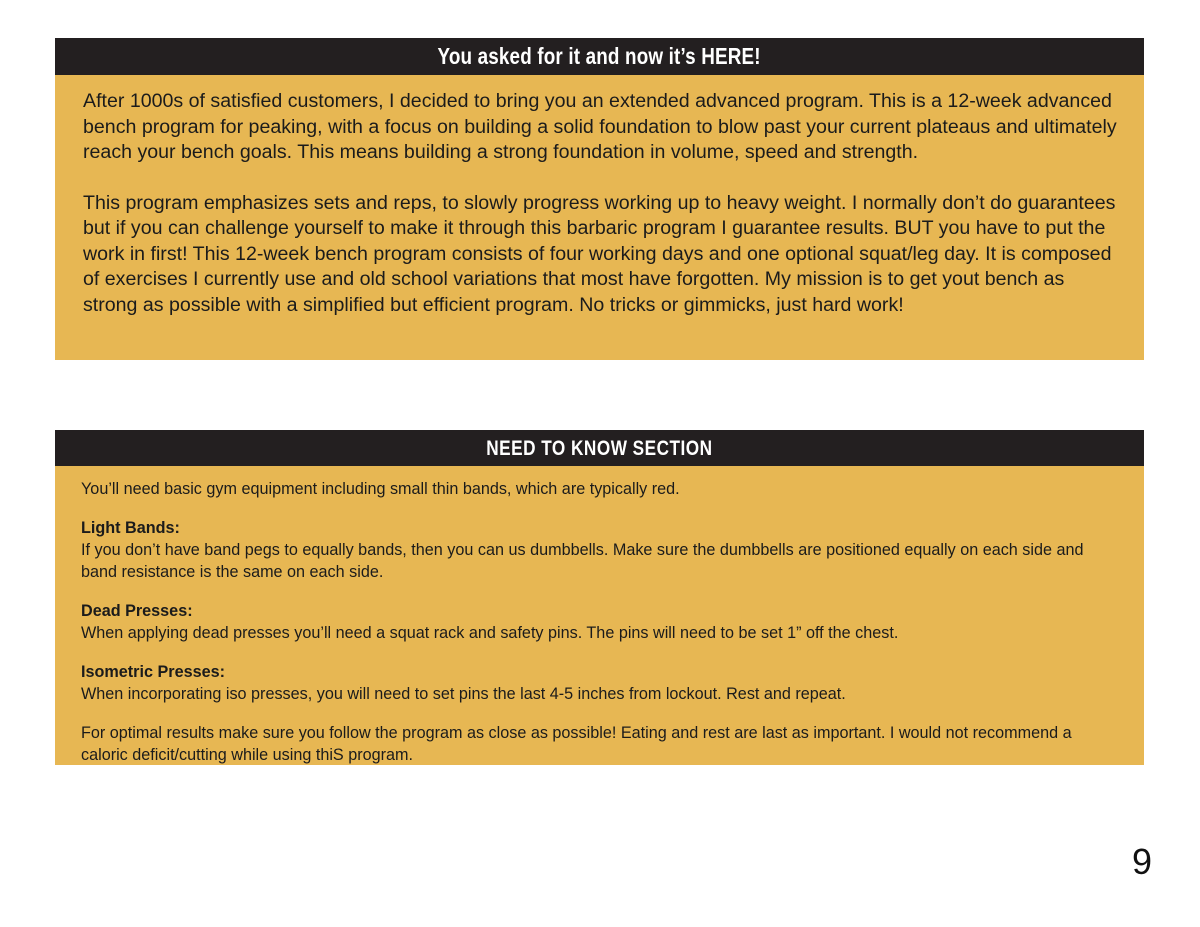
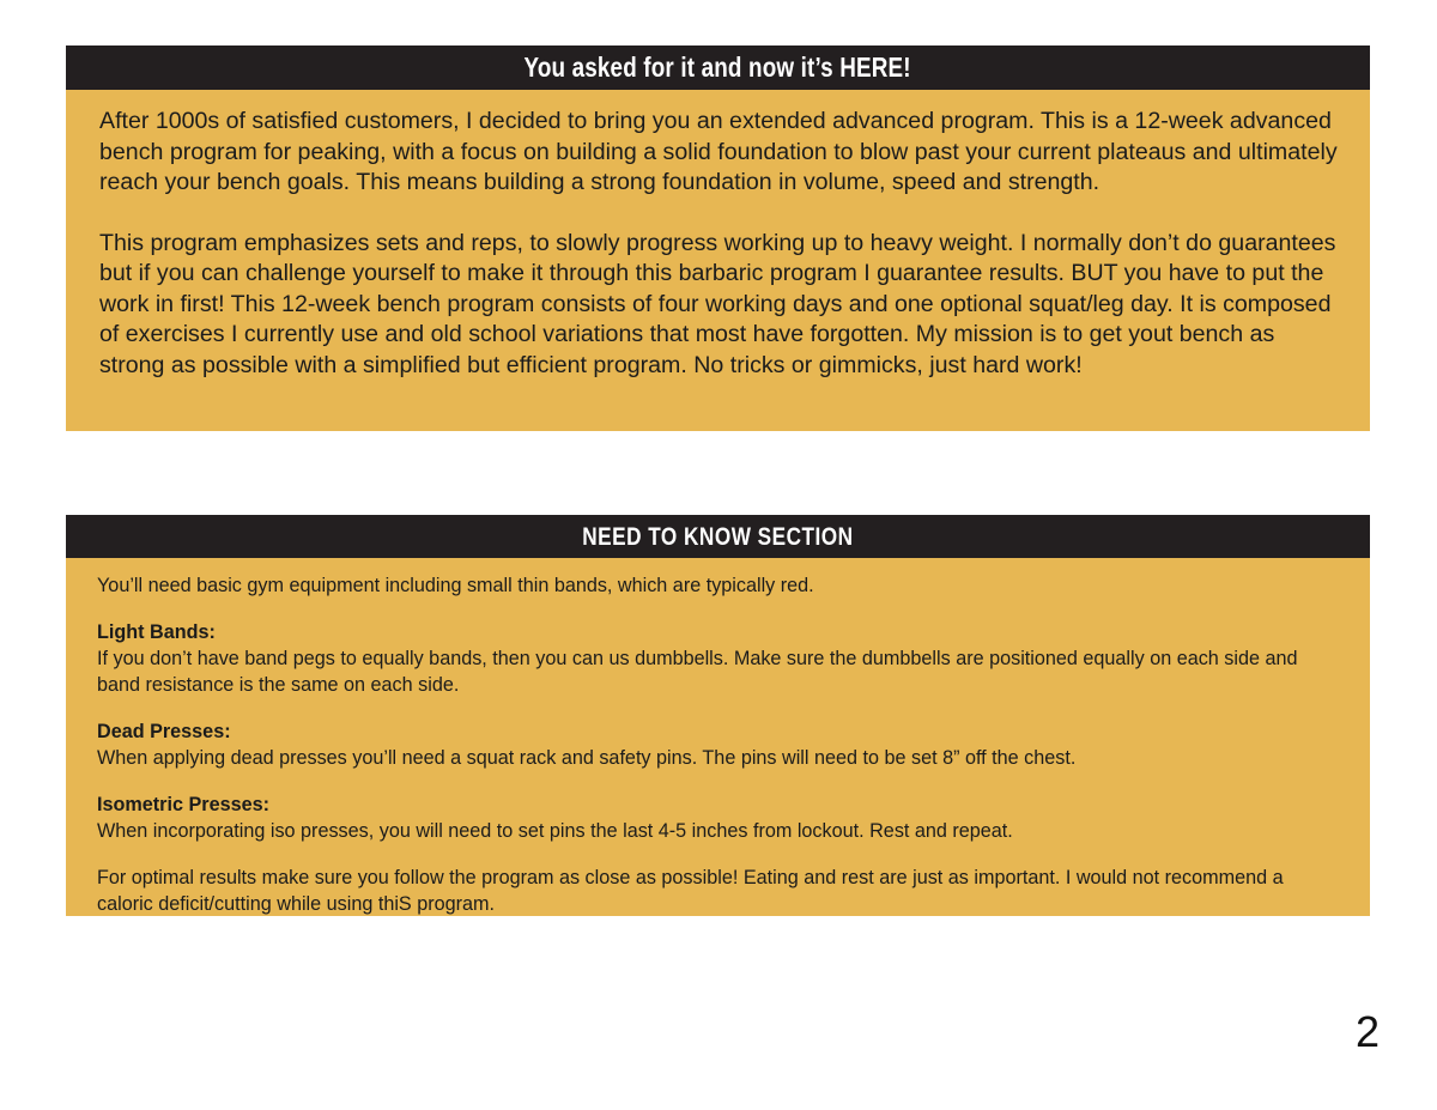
  You asked for it and now it’s HERE!
  After 1000s of satisfied customers, I decided to bring you an extended advanced program. This is a 12-week advanced bench program for peaking, with a focus on building a solid foundation to blow past your current plateaus and ultimately reach your bench goals. This means building a strong foundation in volume, speed and strength.
  This program emphasizes sets and reps, to slowly progress working up to heavy weight. I normally don’t do guarantees but if you can challenge yourself to make it through this barbaric program I guarantee results. BUT you have to put the work in first! This 12-week bench program consists of four working days and one optional squat/leg day. It is composed of exercises I currently use and old school variations that most have forgotten. My mission is to get yout bench as strong as possible with a simplified but efficient program. No tricks or gimmicks, just hard work!
  NEED TO KNOW SECTION
  You’ll need basic gym equipment including small thin bands, which are typically red.
  Light Bands:
  If you don’t have band pegs to equally bands, then you can us dumbbells. Make sure the dumbbells are positioned equally on each side and band resistance is the same on each side.
  Dead Presses:
- When applying dead presses you’ll need a squat rack and safety pins. The pins will need to be set 1” off the chest.
+ When applying dead presses you’ll need a squat rack and safety pins. The pins will need to be set 8” off the chest.
  Isometric Presses:
  When incorporating iso presses, you will need to set pins the last 4-5 inches from lockout. Rest and repeat.
- For optimal results make sure you follow the program as close as possible! Eating and rest are last as important. I would not recommend a caloric deficit/cutting while using thiS program.
+ For optimal results make sure you follow the program as close as possible! Eating and rest are just as important. I would not recommend a caloric deficit/cutting while using thiS program.
- 9
+ 2
